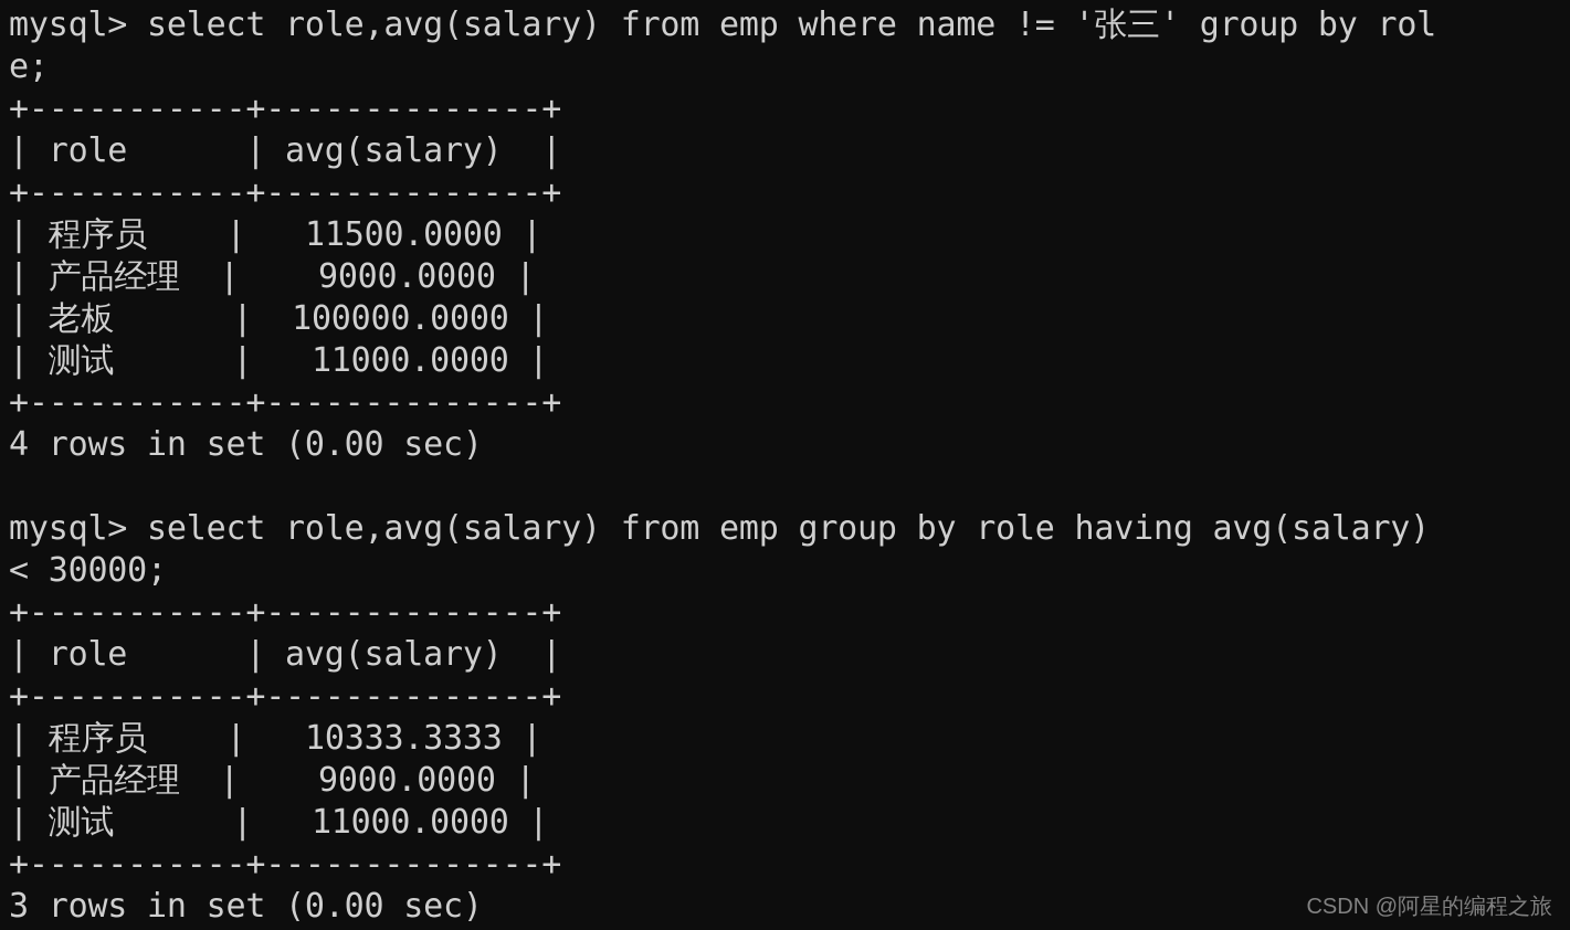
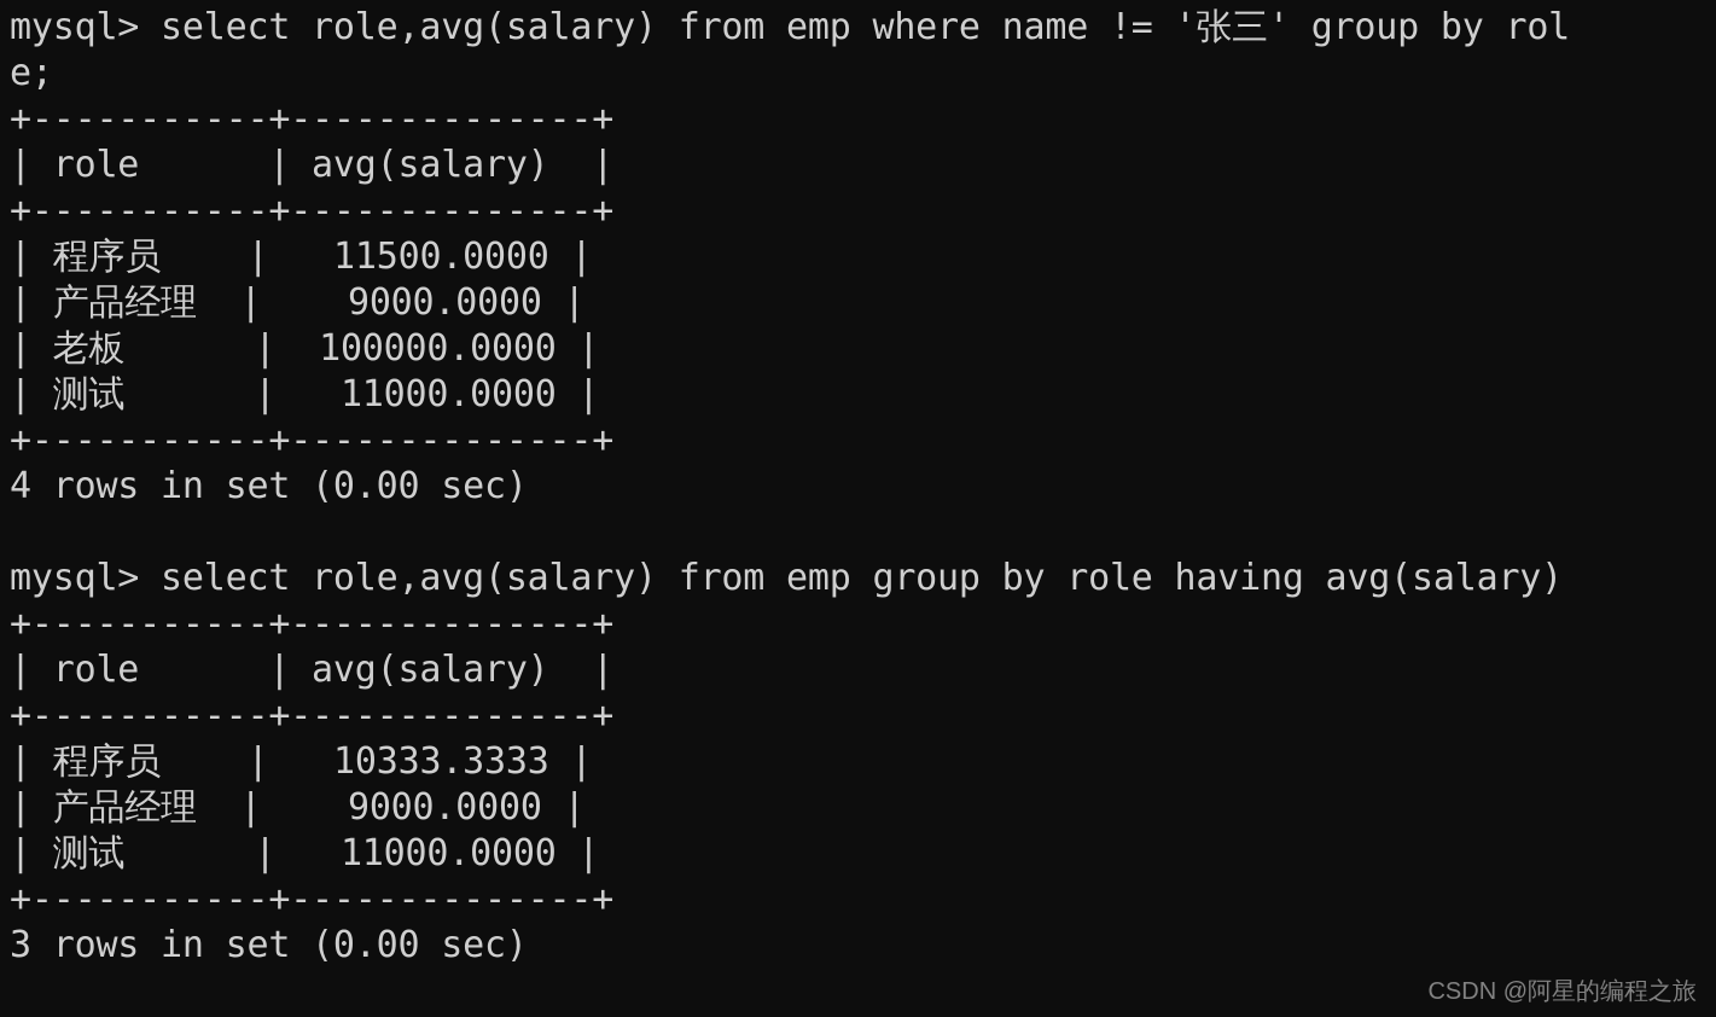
  mysql> select role,avg(salary) from emp where name != '张三' group by rol
  e;
  +-----------+--------------+
  | role | avg(salary) |
  +-----------+--------------+
  | 程序员 | 11500.0000 |
  | 产品经理 | 9000.0000 |
  | 老板 | 100000.0000 |
  | 测试 | 11000.0000 |
  +-----------+--------------+
  4 rows in set (0.00 sec)
  mysql> select role,avg(salary) from emp group by role having avg(salary)
- < 30000;
  +-----------+--------------+
  | role | avg(salary) |
  +-----------+--------------+
  | 程序员 | 10333.3333 |
  | 产品经理 | 9000.0000 |
  | 测试 | 11000.0000 |
  +-----------+--------------+
  3 rows in set (0.00 sec)
  CSDN @阿星的编程之旅
